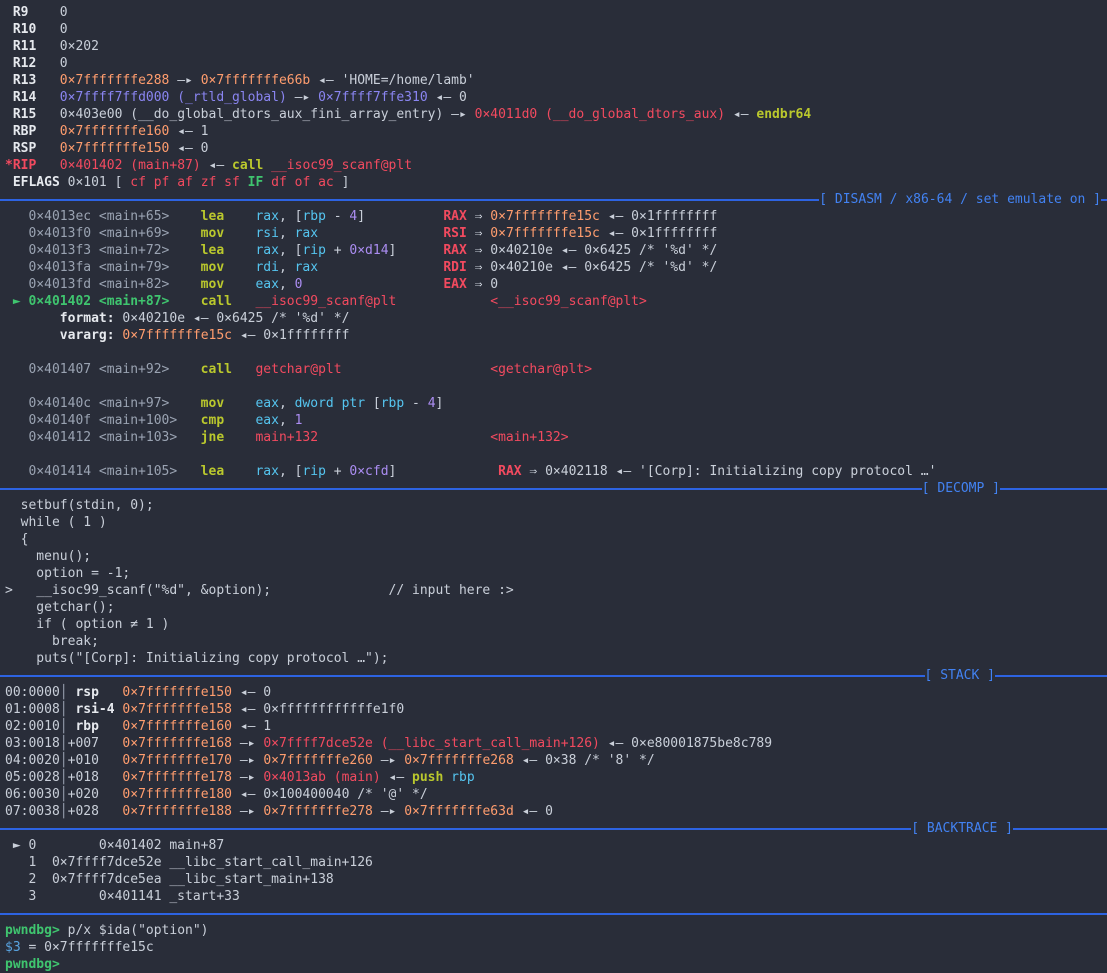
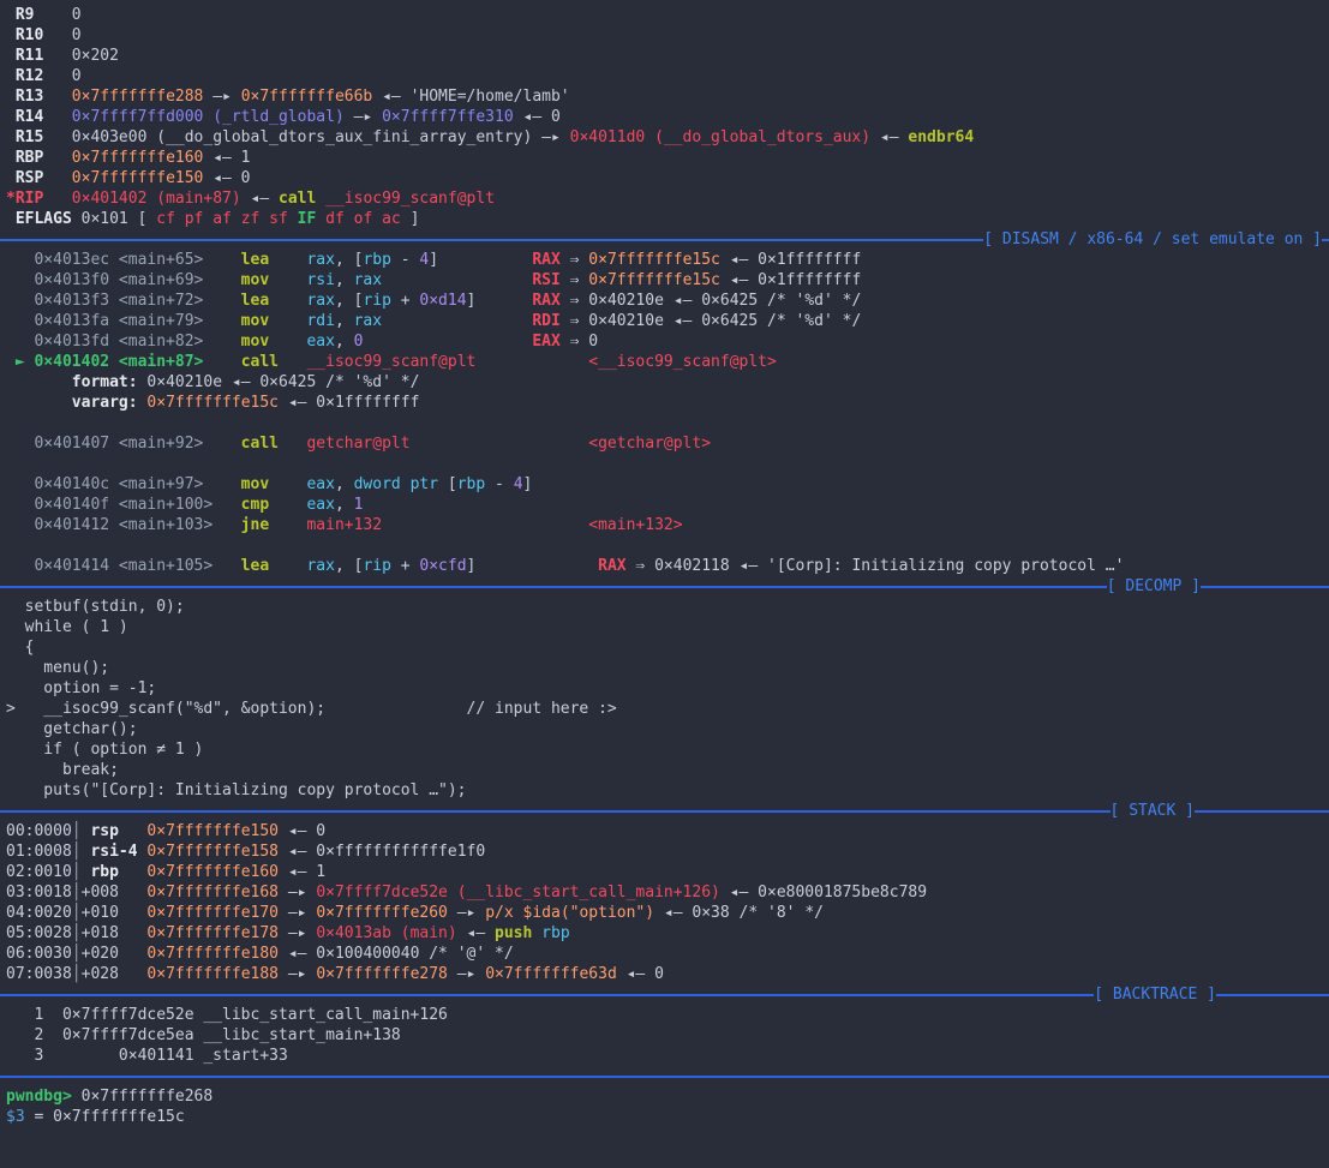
  R9 0
  R10 0
  R11 0×202
  R12 0
  R13 0×7fffffffe288 —▸ 0×7fffffffe66b ◂— 'HOME=/home/lamb'
  R14 0×7ffff7ffd000 (_rtld_global) —▸ 0×7ffff7ffe310 ◂— 0
  R15 0×403e00 (__do_global_dtors_aux_fini_array_entry) —▸ 0×4011d0 (__do_global_dtors_aux) ◂— endbr64
  RBP 0×7fffffffe160 ◂— 1
  RSP 0×7fffffffe150 ◂— 0
  *RIP 0×401402 (main+87) ◂— call __isoc99_scanf@plt
  EFLAGS 0×101 [ cf pf af zf sf IF df of ac ]
  [ DISASM / x86-64 / set emulate on ]
  0×4013ec <main+65> lea rax, [rbp - 4] RAX ⇒ 0×7fffffffe15c ◂— 0×1ffffffff
  0×4013f0 <main+69> mov rsi, rax RSI ⇒ 0×7fffffffe15c ◂— 0×1ffffffff
  0×4013f3 <main+72> lea rax, [rip + 0×d14] RAX ⇒ 0×40210e ◂— 0×6425 /* '%d' */
  0×4013fa <main+79> mov rdi, rax RDI ⇒ 0×40210e ◂— 0×6425 /* '%d' */
  0×4013fd <main+82> mov eax, 0 EAX ⇒ 0
  ► 0×401402 <main+87> call __isoc99_scanf@plt <__isoc99_scanf@plt>
  format: 0×40210e ◂— 0×6425 /* '%d' */
  vararg: 0×7fffffffe15c ◂— 0×1ffffffff
  0×401407 <main+92> call getchar@plt <getchar@plt>
  0×40140c <main+97> mov eax, dword ptr [rbp - 4]
  0×40140f <main+100> cmp eax, 1
  0×401412 <main+103> jne main+132 <main+132>
  0×401414 <main+105> lea rax, [rip + 0×cfd] RAX ⇒ 0×402118 ◂— '[Corp]: Initializing copy protocol …'
  [ DECOMP ]
  setbuf(stdin, 0);
  while ( 1 )
  {
  menu();
  option = -1;
  > __isoc99_scanf("%d", &option); // input here :>
  getchar();
  if ( option ≠ 1 )
  break;
  puts("[Corp]: Initializing copy protocol …");
  [ STACK ]
  00:0000│ rsp 0×7fffffffe150 ◂— 0
  01:0008│ rsi-4 0×7fffffffe158 ◂— 0×ffffffffffffe1f0
  02:0010│ rbp 0×7fffffffe160 ◂— 1
- 03:0018│+007 0×7fffffffe168 —▸ 0×7ffff7dce52e (__libc_start_call_main+126) ◂— 0×e80001875be8c789
+ 03:0018│+008 0×7fffffffe168 —▸ 0×7ffff7dce52e (__libc_start_call_main+126) ◂— 0×e80001875be8c789
- 04:0020│+010 0×7fffffffe170 —▸ 0×7fffffffe260 —▸ 0×7fffffffe268 ◂— 0×38 /* '8' */
+ 04:0020│+010 0×7fffffffe170 —▸ 0×7fffffffe260 —▸ p/x $ida("option") ◂— 0×38 /* '8' */
  05:0028│+018 0×7fffffffe178 —▸ 0×4013ab (main) ◂— push rbp
  06:0030│+020 0×7fffffffe180 ◂— 0×100400040 /* '@' */
  07:0038│+028 0×7fffffffe188 —▸ 0×7fffffffe278 —▸ 0×7fffffffe63d ◂— 0
  [ BACKTRACE ]
- ► 0 0×401402 main+87
  1 0×7ffff7dce52e __libc_start_call_main+126
  2 0×7ffff7dce5ea __libc_start_main+138
  3 0×401141 _start+33
- pwndbg> p/x $ida("option")
+ pwndbg> 0×7fffffffe268
  $3 = 0×7fffffffe15c
- pwndbg>
